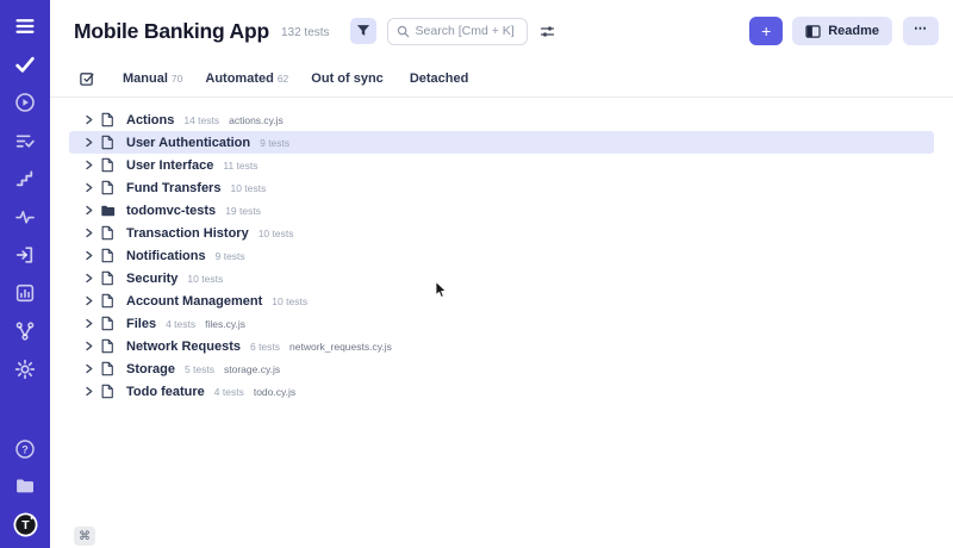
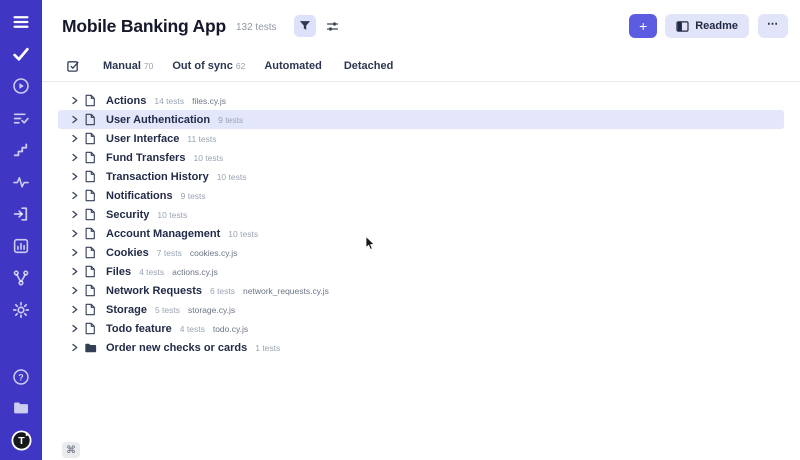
  ?
  T
  Mobile Banking App
  132 tests
- Search [Cmd + K]
  +
  Readme
  ⋯
  Manual
  70
- Automated
+ Out of sync
  62
- Out of sync
+ Automated
  Detached
  Actions
  14 tests
- actions.cy.js
+ files.cy.js
  User Authentication
  9 tests
  User Interface
  11 tests
  Fund Transfers
  10 tests
- todomvc-tests
- 19 tests
  Transaction History
  10 tests
  Notifications
  9 tests
  Security
  10 tests
  Account Management
  10 tests
+ Cookies
+ 7 tests
+ cookies.cy.js
  Files
  4 tests
- files.cy.js
+ actions.cy.js
  Network Requests
  6 tests
  network_requests.cy.js
  Storage
  5 tests
  storage.cy.js
  Todo feature
  4 tests
  todo.cy.js
+ Order new checks or cards
+ 1 tests
  ⌘
